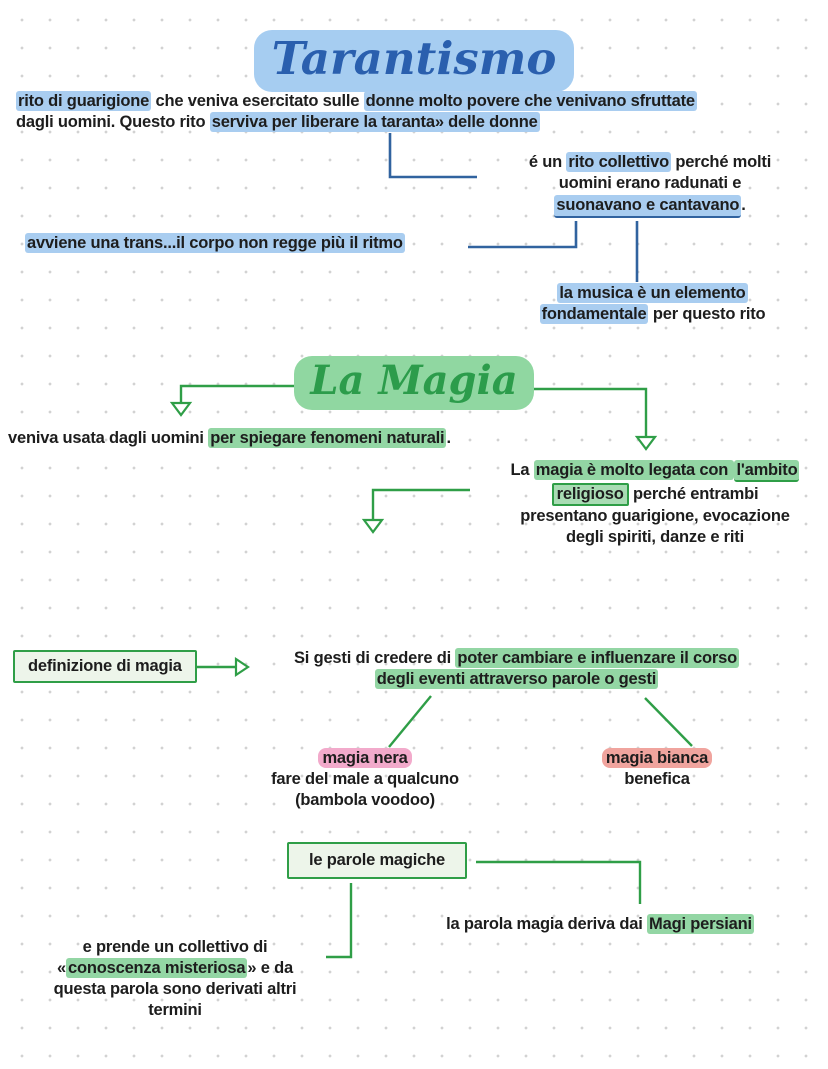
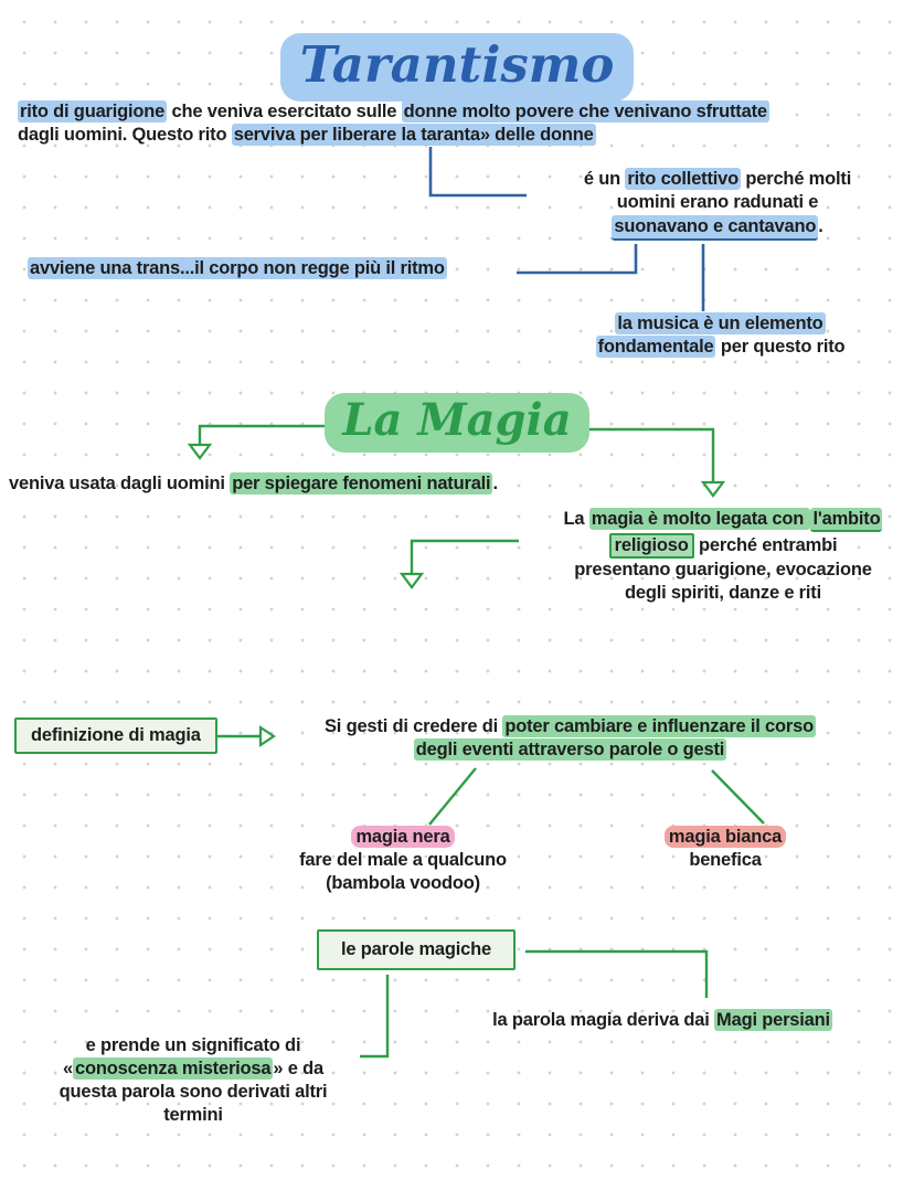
  Tarantismo
  rito di guarigione che veniva esercitato sulle donne molto povere che venivano sfruttate
  dagli uomini. Questo rito serviva per liberare la taranta» delle donne
  é un rito collettivo perché molti
  uomini erano radunati e
  suonavano e cantavano.
  avviene una trans...il corpo non regge più il ritmo
  la musica è un elemento
  fondamentale per questo rito
  La Magia
  veniva usata dagli uomini per spiegare fenomeni naturali.
  La magia è molto legata con l'ambito
  religioso perché entrambi
  presentano guarigione, evocazione
  degli spiriti, danze e riti
  definizione di magia
  Si gesti di credere di poter cambiare e influenzare il corso
  degli eventi attraverso parole o gesti
  magia nera
  fare del male a qualcuno
  (bambola voodoo)
  magia bianca
  benefica
  le parole magiche
  la parola magia deriva dai Magi persiani
- e prende un collettivo di
+ e prende un significato di
  «conoscenza misteriosa» e da
  questa parola sono derivati altri
  termini
